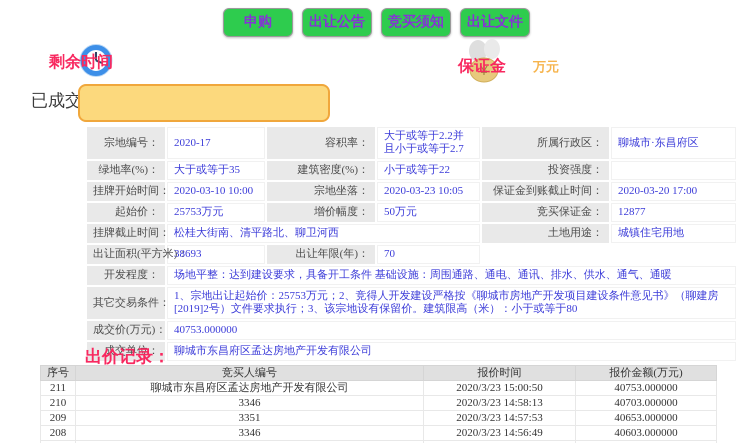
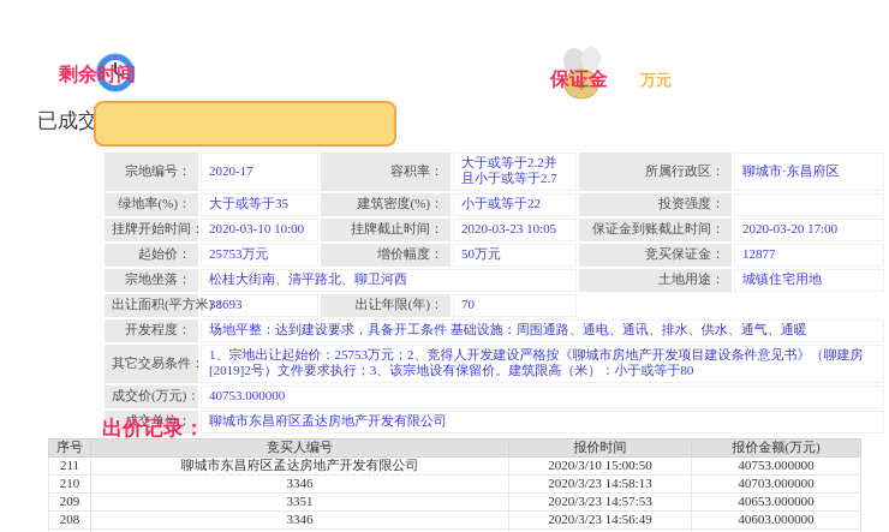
- 申购
- 出让公告
- 竞买须知
- 出让文件
  剩余时间
  ¥
  保证金
  万元
  已成交
  宗地编号：	2020-17	容积率：	大于或等于2.2并且小于或等于2.7	所属行政区：	聊城市·东昌府区
  绿地率(%)：	大于或等于35	建筑密度(%)：	小于或等于22	投资强度：
- 挂牌开始时间：	2020-03-10 10:00	宗地坐落：	2020-03-23 10:05	保证金到账截止时间：	2020-03-20 17:00
+ 挂牌开始时间：	2020-03-10 10:00	挂牌截止时间：	2020-03-23 10:05	保证金到账截止时间：	2020-03-20 17:00
  起始价：	25753万元	增价幅度：	50万元	竞买保证金：	12877
- 挂牌截止时间：	松桂大街南、清平路北、聊卫河西	土地用途：	城镇住宅用地
+ 宗地坐落：	松桂大街南、清平路北、聊卫河西	土地用途：	城镇住宅用地
  出让面积(平方米	38693	出让年限(年)：	70
  开发程度：	场地平整：达到建设要求，具备开工条件 基础设施：周围通路、通电、通讯、排水、供水、通气、通暖
  其它交易条件：	1、宗地出让起始价：25753万元；2、竞得人开发建设严格按《聊城市房地产开发项目建设条件意见书》（聊建房[2019]2号）文件要求执行；3、该宗地设有保留价。建筑限高（米）：小于或等于80
  成交价(万元)：	40753.000000
  成交单位：	聊城市东昌府区孟达房地产开发有限公司
  出价记录：
  序号	竞买人编号	报价时间	报价金额(万元)
- 211	聊城市东昌府区孟达房地产开发有限公司	2020/3/23 15:00:50	40753.000000
+ 211	聊城市东昌府区孟达房地产开发有限公司	2020/3/10 15:00:50	40753.000000
  210	3346	2020/3/23 14:58:13	40703.000000
  209	3351	2020/3/23 14:57:53	40653.000000
  208	3346	2020/3/23 14:56:49	40603.000000
